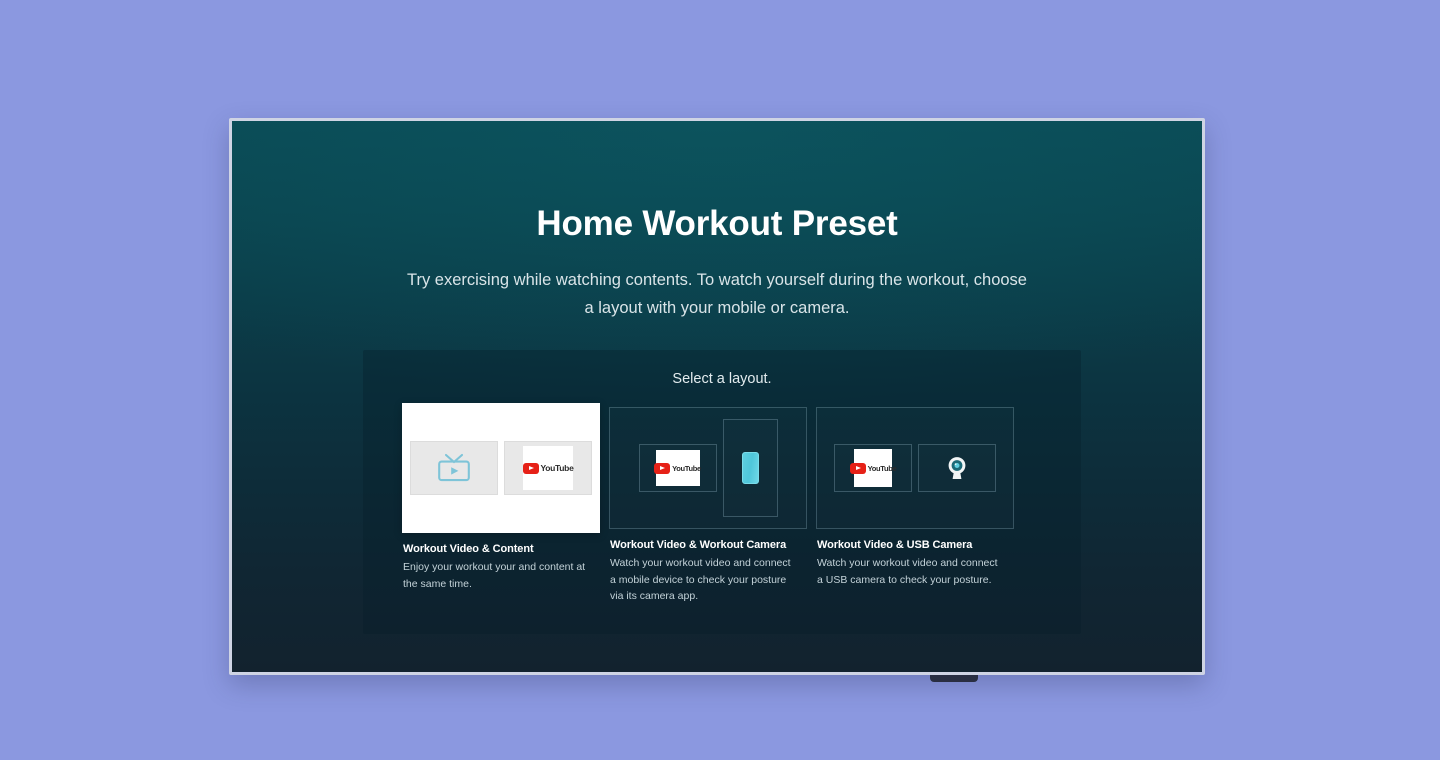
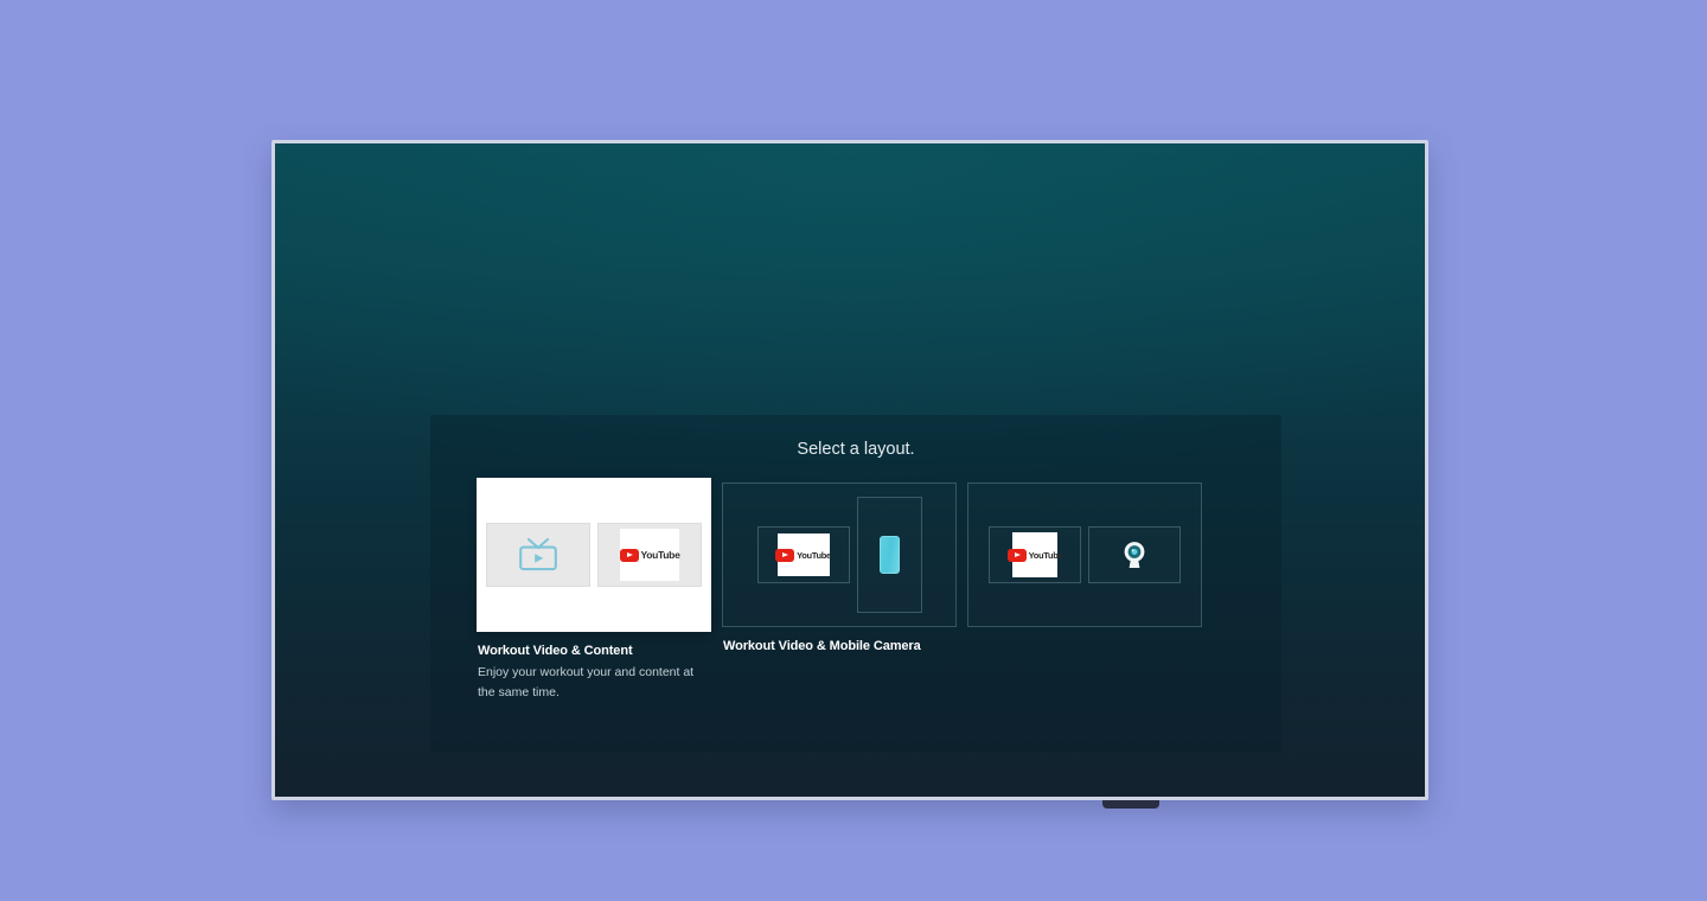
- Home Workout Preset
- Try exercising while watching contents. To watch yourself during the workout, choose a layout with your mobile or camera.
  Select a layout.
  YouTube
  Workout Video & Content
  Enjoy your workout your and content at the same time.
  YouTube
- Workout Video & Workout Camera
+ Workout Video & Mobile Camera
- Watch your workout video and connect a mobile device to check your posture via its camera app.
  YouTube
- Workout Video & USB Camera
- Watch your workout video and connect a USB camera to check your posture.
